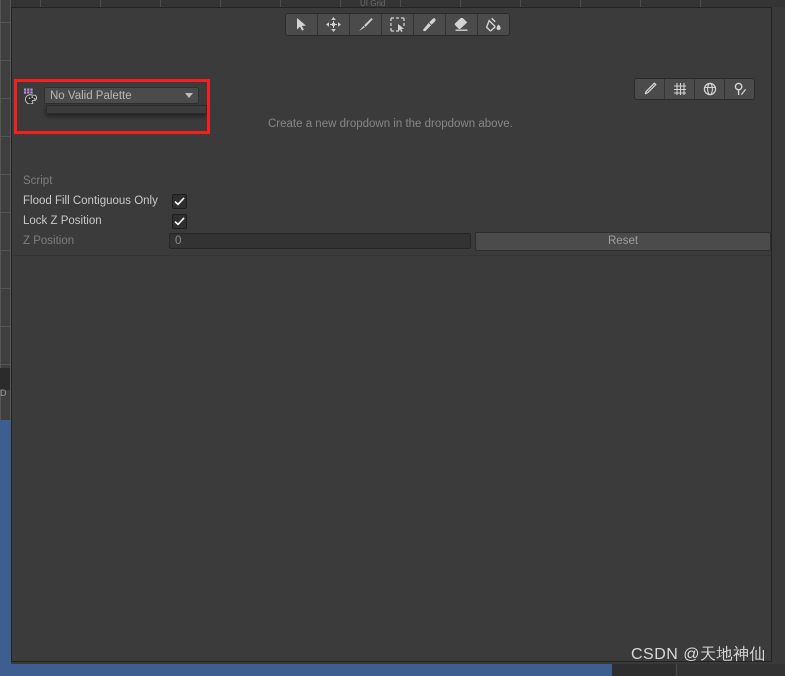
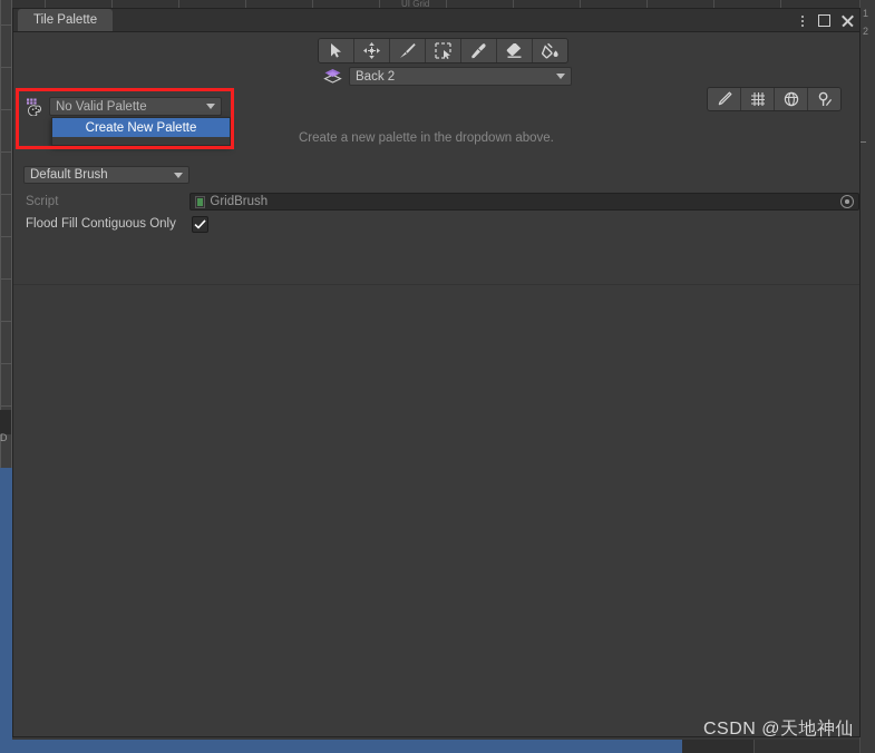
  UI Grid
  D
+ 1
+ 2
+ Tile Palette
+ Back 2
  No Valid Palette
+ Create New Palette
- Create a new dropdown in the dropdown above.
+ Create a new palette in the dropdown above.
+ Default Brush
  Script
+ GridBrush
  Flood Fill Contiguous Only
- Lock Z Position
- Z Position
- 0
- Reset
  CSDN @天地神仙
